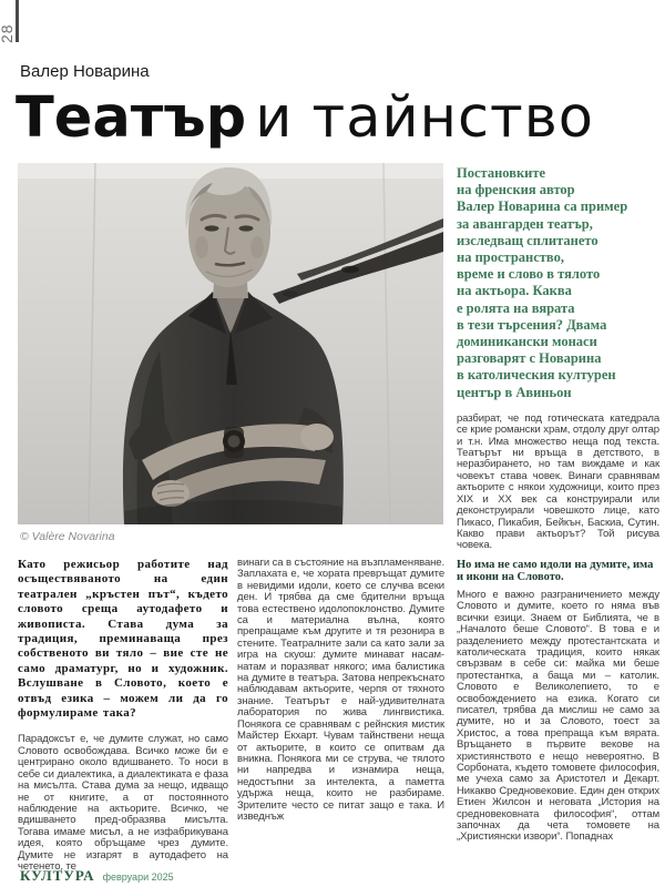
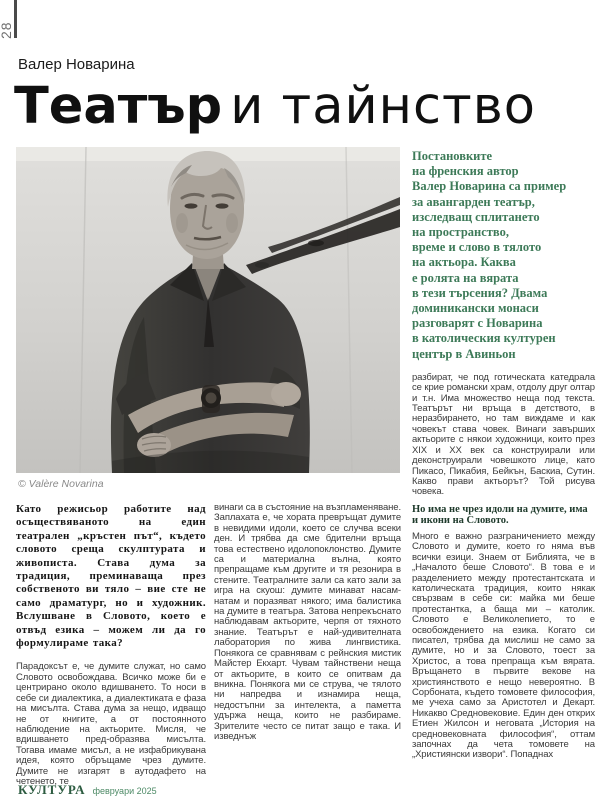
  Валер Новарина
  Театър и тайнство
  © Valère Novarina
- Като режисьор работите над осъществяваното на един театрален „кръстен път“, където словото среща аутодафето и живописта. Става дума за традиция, преминаваща през собственото ви тяло – вие сте не само драматург, но и художник. Вслушване в Словото, което е отвъд езика – можем ли да го формулираме така?
+ Като режисьор работите над осъществяваното на един театрален „кръстен път“, където словото среща скулптурата и живописта. Става дума за традиция, преминаваща през собственото ви тяло – вие сте не само драматург, но и художник. Вслушване в Словото, което е отвъд езика – можем ли да го формулираме така?
- Парадоксът е, че думите служат, но само Словото освобождава. Всичко може би е центрирано около вдишването. То носи в себе си диалектика, а диалектиката е фаза на мисълта. Става дума за нещо, идващо не от книгите, а от постоянното наблюдение на актьорите. Всичко, че вдишването пред-образява мисълта. Тогава имаме мисъл, а не изфабрикувана идея, която обръщаме чрез думите. Думите не изгарят в аутодафето на четенето, те
+ Парадоксът е, че думите служат, но само Словото освобождава. Всичко може би е центрирано около вдишването. То носи в себе си диалектика, а диалектиката е фаза на мисълта. Става дума за нещо, идващо не от книгите, а от постоянното наблюдение на актьорите. Мисля, че вдишването пред-образява мисълта. Тогава имаме мисъл, а не изфабрикувана идея, която обръщаме чрез думите. Думите не изгарят в аутодафето на четенето, те
  винаги са в състояние на възпламеняване. Заплахата е, че хората превръщат думите в невидими идоли, което се случва всеки ден. И трябва да сме бдителни връща това естествено идолопоклонство. Думите са и материална вълна, която препращаме към другите и тя резонира в стените. Театралните зали са като зали за игра на скуош: думите минават насам-натам и поразяват някого; има балистика на думите в театъра. Затова непрекъснато наблюдавам актьорите, черпя от тяхното знание. Театърът е най-удивителната лаборатория по жива лингвистика. Понякога се сравнявам с рейнския мистик Майстер Екхарт. Чувам тайнствени неща от актьорите, в които се опитвам да вникна. Понякога ми се струва, че тялото ни напредва и изнамира неща, недостъпни за интелекта, а паметта удържа неща, които не разбираме. Зрителите често се питат защо е така. И изведнъж
  Постановките
  на френския автор
  Валер Новарина са пример
  за авангарден театър,
  изследващ сплитането
  на пространство,
  време и слово в тялото
  на актьора. Каква
  е ролята на вярата
  в тези търсения? Двама
  доминикански монаси
  разговарят с Новарина
  в католическия културен
  център в Авиньон
- разбират, че под готическата катедрала се крие романски храм, отдолу друг олтар и т.н. Има множество неща под текста. Театърът ни връща в детството, в неразбирането, но там виждаме и как човекът става човек. Винаги сравнявам актьорите с някои художници, които през XIX и XX век са конструирали или деконструирали човешкото лице, като Пикасо, Пикабия, Бейкън, Баскиа, Сутин. Какво прави актьорът? Той рисува човека.
+ разбират, че под готическата катедрала се крие романски храм, отдолу друг олтар и т.н. Има множество неща под текста. Театърът ни връща в детството, в неразбирането, но там виждаме и как човекът става човек. Винаги завърших актьорите с някои художници, които през XIX и XX век са конструирали или деконструирали човешкото лице, като Пикасо, Пикабия, Бейкън, Баскиа, Сутин. Какво прави актьорът? Той рисува човека.
- Но има не само идоли на думите, има и икони на Словото.
+ Но има не чрез идоли на думите, има и икони на Словото.
  Много е важно разграничението между Словото и думите, което го няма във всички езици. Знаем от Библията, че в „Началото беше Словото“. В това е и разделението между протестантската и католическата традиция, които някак свързвам в себе си: майка ми беше протестантка, а баща ми – католик. Словото е Великолепието, то е освобождението на езика. Когато си писател, трябва да мислиш не само за думите, но и за Словото, тоест за Христос, а това препраща към вярата. Връщането в първите векове на християнството е нещо невероятно. В Сорбоната, където томовете философия, ме учеха само за Аристотел и Декарт. Никакво Средновековие. Един ден открих Етиен Жилсон и неговата „История на средновековната философия“, оттам започнах да чета томовете на „Християнски извори“. Попаднах
  КУЛТУРА февруари 2025
